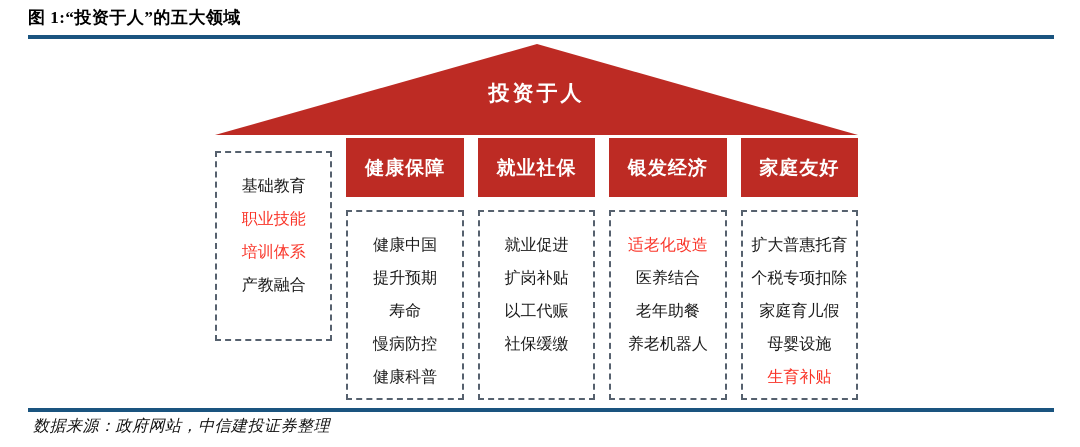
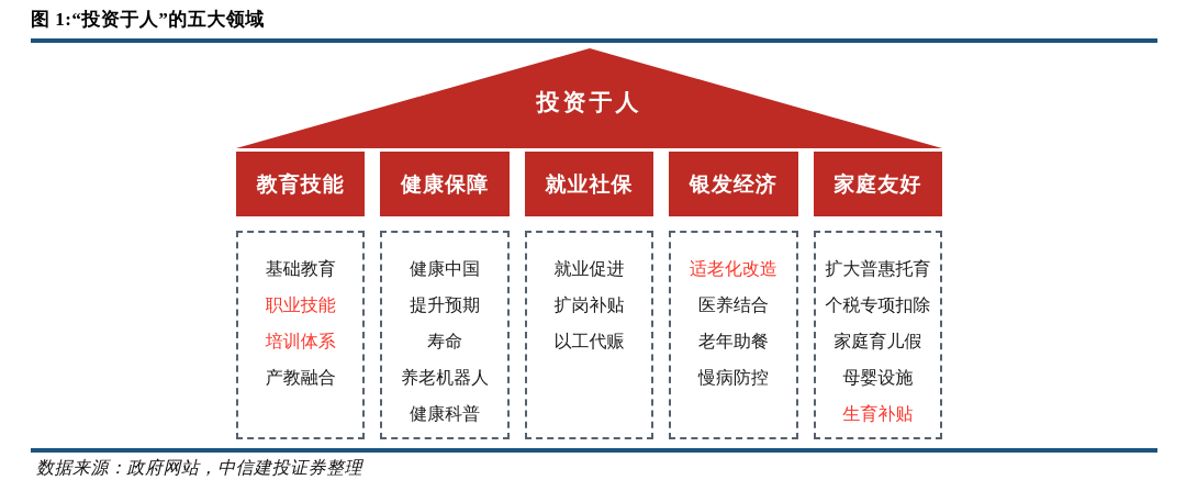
  图 1:“投资于人”的五大领域
  投资于人
+ 教育技能
  基础教育
  职业技能
  培训体系
  产教融合
  健康保障
  健康中国
  提升预期
  寿命
- 慢病防控
+ 养老机器人
  健康科普
  就业社保
  就业促进
  扩岗补贴
  以工代赈
- 社保缓缴
  银发经济
  适老化改造
  医养结合
  老年助餐
- 养老机器人
+ 慢病防控
  家庭友好
  扩大普惠托育
  个税专项扣除
  家庭育儿假
  母婴设施
  生育补贴
  数据来源：政府网站，中信建投证券整理
